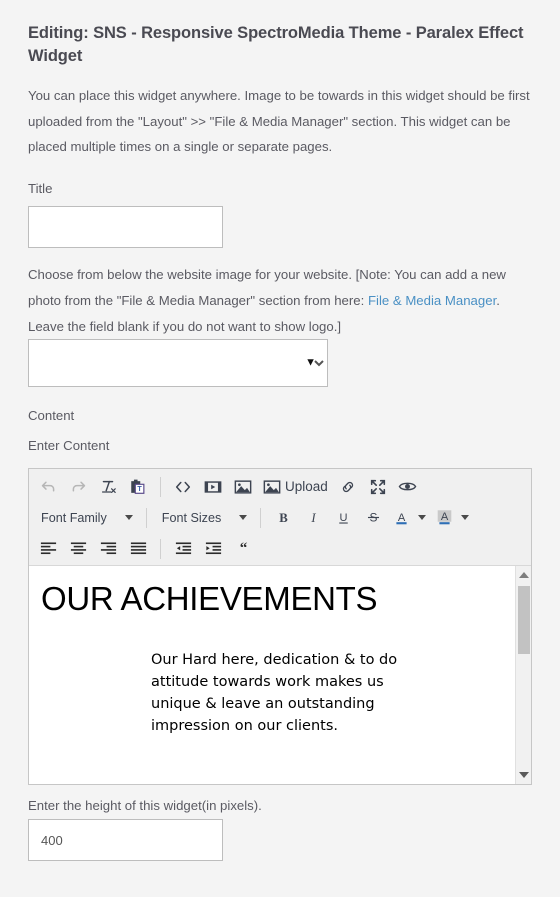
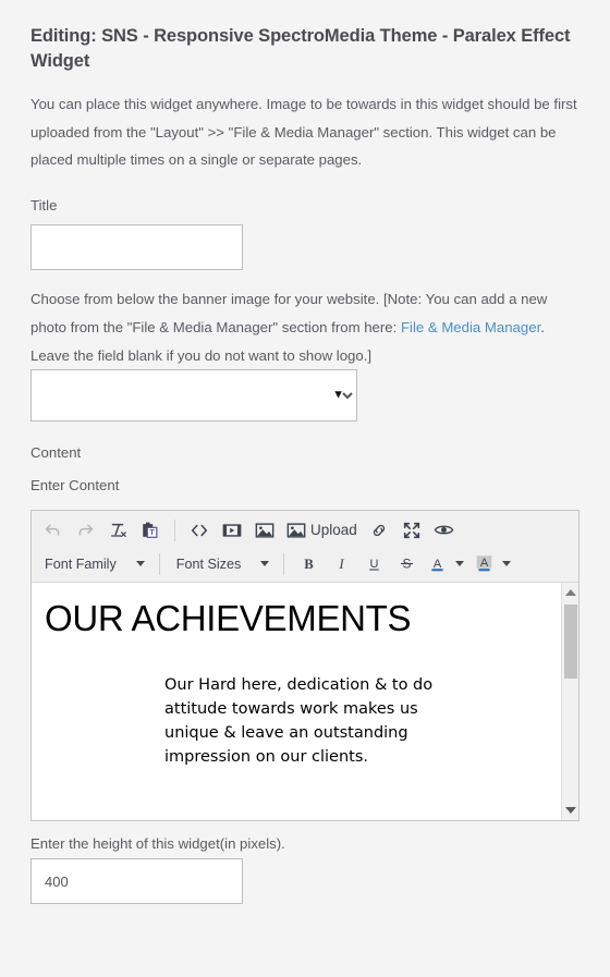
  Editing: SNS - Responsive SpectroMedia Theme - Paralex Effect Widget
  You can place this widget anywhere. Image to be towards in this widget should be first uploaded from the "Layout" >> "File & Media Manager" section. This widget can be placed multiple times on a single or separate pages.
  Title
- Choose from below the website image for your website. [Note: You can add a new photo from the "File & Media Manager" section from here: File & Media Manager. Leave the field blank if you do not want to show logo.]
+ Choose from below the banner image for your website. [Note: You can add a new photo from the "File & Media Manager" section from here: File & Media Manager. Leave the field blank if you do not want to show logo.]
  ▼
  Content
  Enter Content
  T
  Upload
  Font Family
  Font Sizes
  B
  I
  U
  A
  A
- “
  OUR ACHIEVEMENTS
  Our Hard here, dedication & to do attitude towards work makes us unique & leave an outstanding impression on our clients.
  Enter the height of this widget(in pixels).
  400
